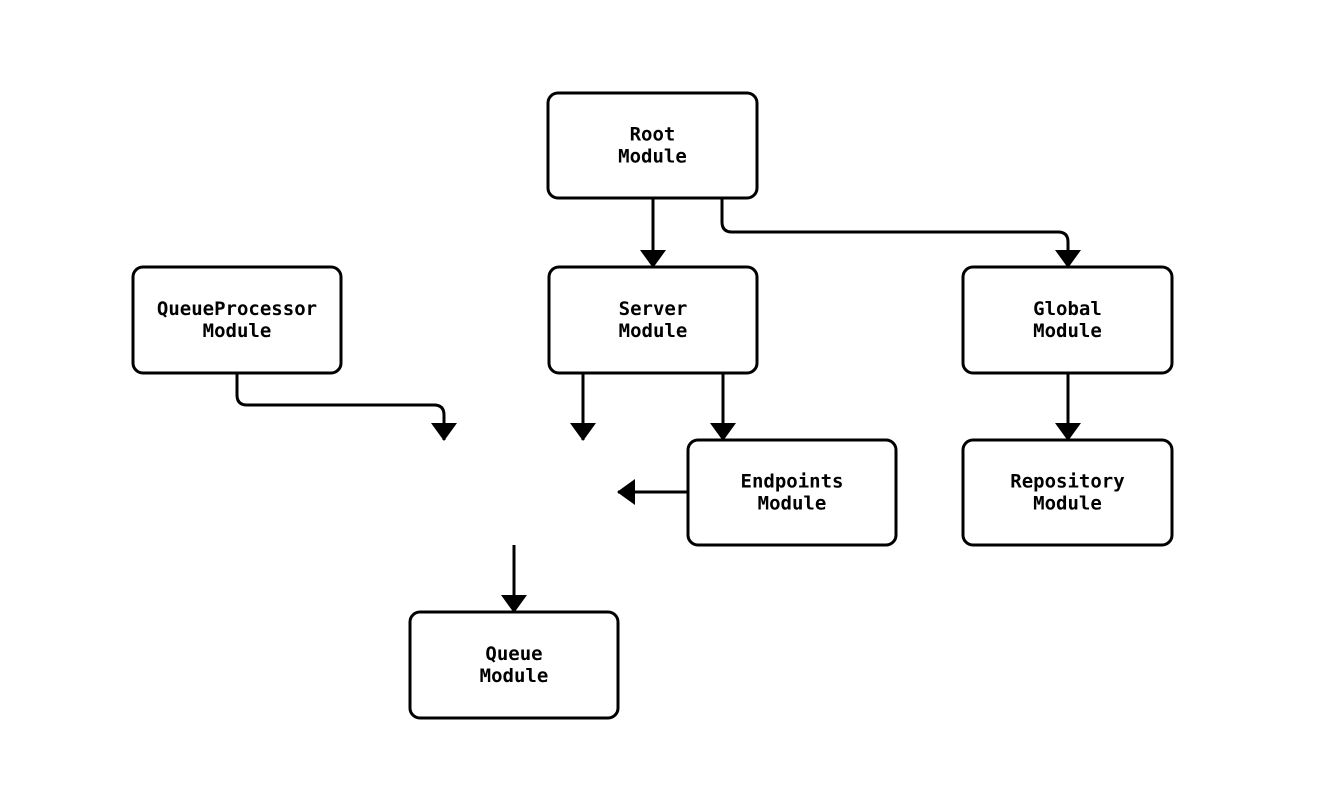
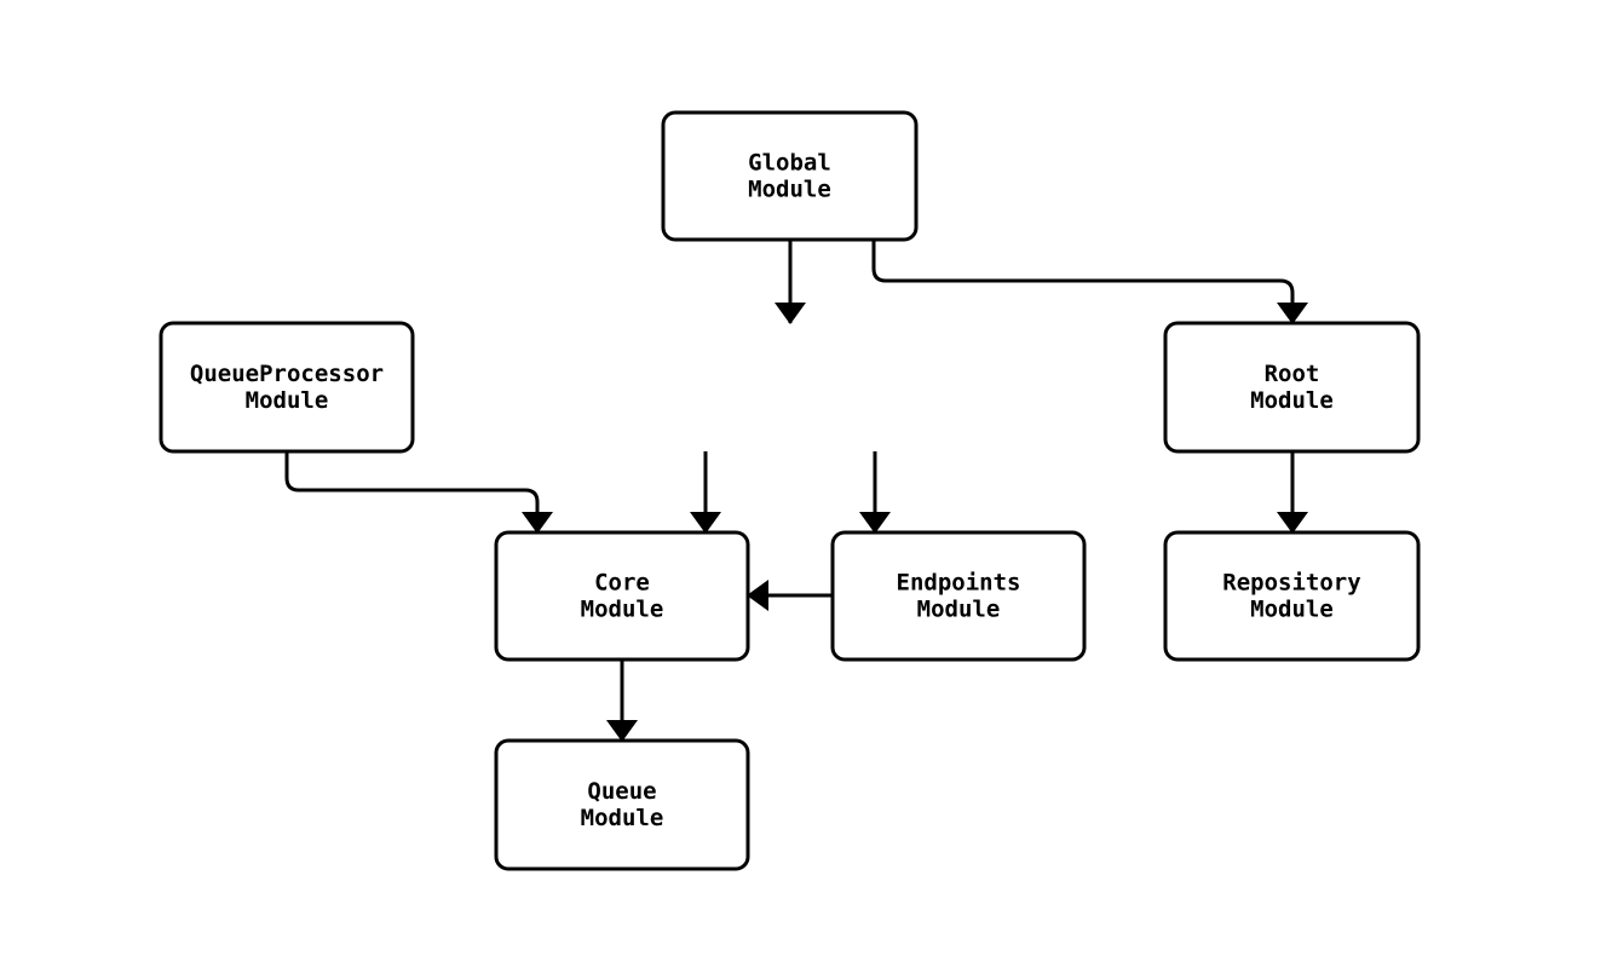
- Root Module
+ Global Module
  QueueProcessor Module
- Server Module
- Global Module
+ Root Module
+ Core Module
  Endpoints Module
  Repository Module
  Queue Module
